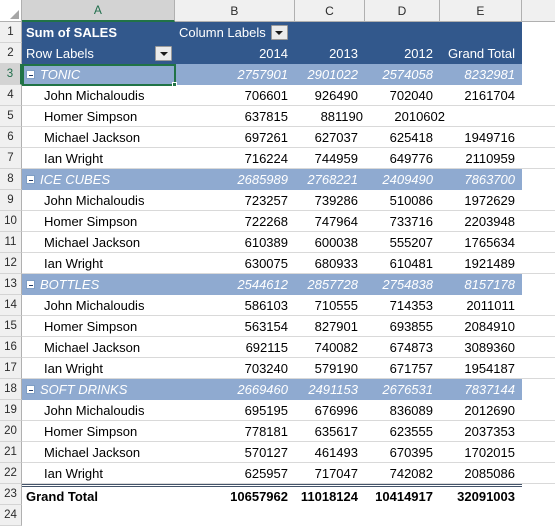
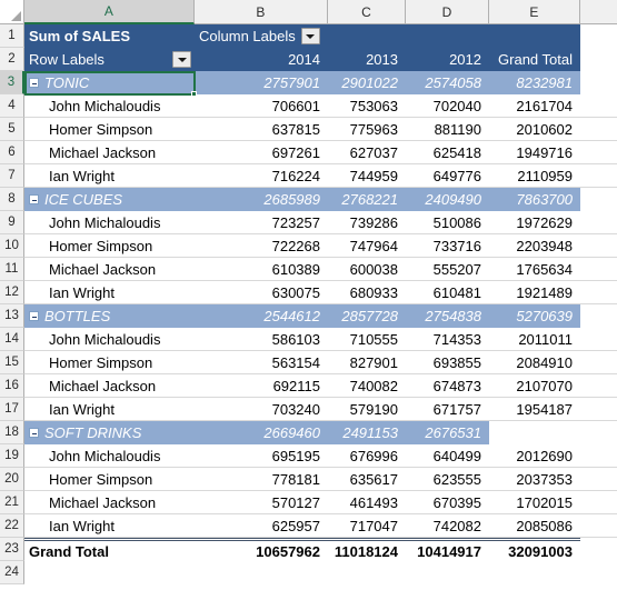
  A
  B
  C
  D
  E
  1
  2
  3
  4
  5
  6
  7
  8
  9
  10
  11
  12
  13
  14
  15
  16
  17
  18
  19
  20
  21
  22
  23
  24
  Sum of SALES
  Column Labels
  Row Labels
  2014
  2013
  2012
  Grand Total
  TONIC
  2757901
  2901022
  2574058
  8232981
  John Michaloudis
  706601
- 926490
+ 753063
  702040
  2161704
  Homer Simpson
  637815
+ 775963
  881190
  2010602
  Michael Jackson
  697261
  627037
  625418
  1949716
  Ian Wright
  716224
  744959
  649776
  2110959
  ICE CUBES
  2685989
  2768221
  2409490
  7863700
  John Michaloudis
  723257
  739286
  510086
  1972629
  Homer Simpson
  722268
  747964
  733716
  2203948
  Michael Jackson
  610389
  600038
  555207
  1765634
  Ian Wright
  630075
  680933
  610481
  1921489
  BOTTLES
  2544612
  2857728
  2754838
- 8157178
+ 5270639
  John Michaloudis
  586103
  710555
  714353
  2011011
  Homer Simpson
  563154
  827901
  693855
  2084910
  Michael Jackson
  692115
  740082
  674873
- 3089360
+ 2107070
  Ian Wright
  703240
  579190
  671757
  1954187
  SOFT DRINKS
  2669460
  2491153
  2676531
- 7837144
  John Michaloudis
  695195
  676996
- 836089
+ 640499
  2012690
  Homer Simpson
  778181
  635617
  623555
  2037353
  Michael Jackson
  570127
  461493
  670395
  1702015
  Ian Wright
  625957
  717047
  742082
  2085086
  Grand Total
  10657962
  11018124
  10414917
  32091003
